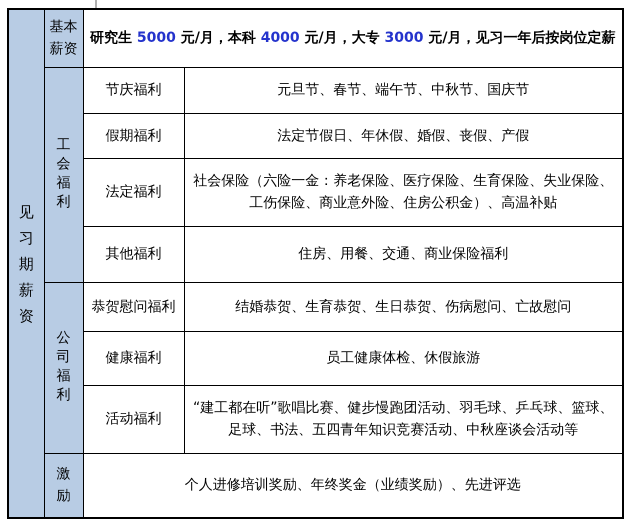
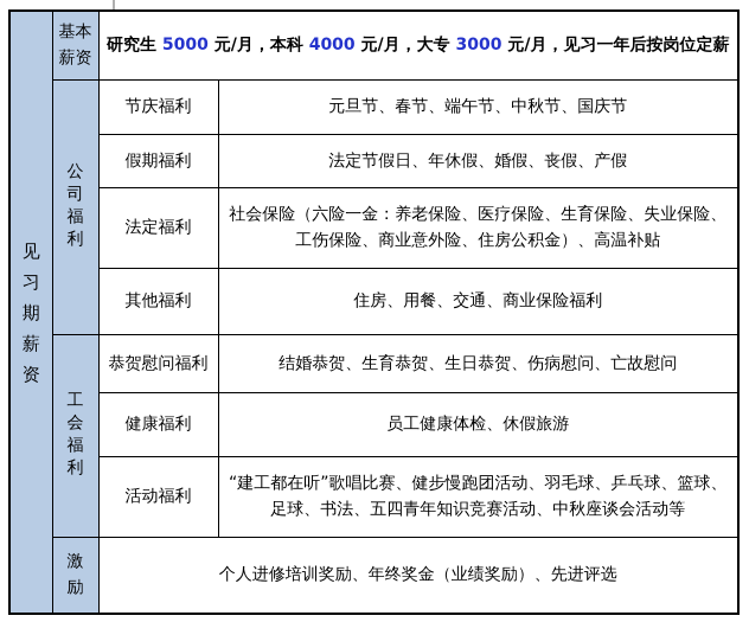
  见习期薪资	基本薪资	研究生 5000 元/月，本科 4000 元/月，大专 3000 元/月，见习一年后按岗位定薪
- 工会福利	节庆福利	元旦节、春节、端午节、中秋节、国庆节
+ 公司福利	节庆福利	元旦节、春节、端午节、中秋节、国庆节
  假期福利	法定节假日、年休假、婚假、丧假、产假
  法定福利	社会保险（六险一金：养老保险、医疗保险、生育保险、失业保险、工伤保险、商业意外险、住房公积金）、高温补贴
  其他福利	住房、用餐、交通、商业保险福利
- 公司福利	恭贺慰问福利	结婚恭贺、生育恭贺、生日恭贺、伤病慰问、亡故慰问
+ 工会福利	恭贺慰问福利	结婚恭贺、生育恭贺、生日恭贺、伤病慰问、亡故慰问
  健康福利	员工健康体检、休假旅游
  活动福利	“建工都在听”歌唱比赛、健步慢跑团活动、羽毛球、乒乓球、篮球、足球、书法、五四青年知识竞赛活动、中秋座谈会活动等
  激励	个人进修培训奖励、年终奖金（业绩奖励）、先进评选
